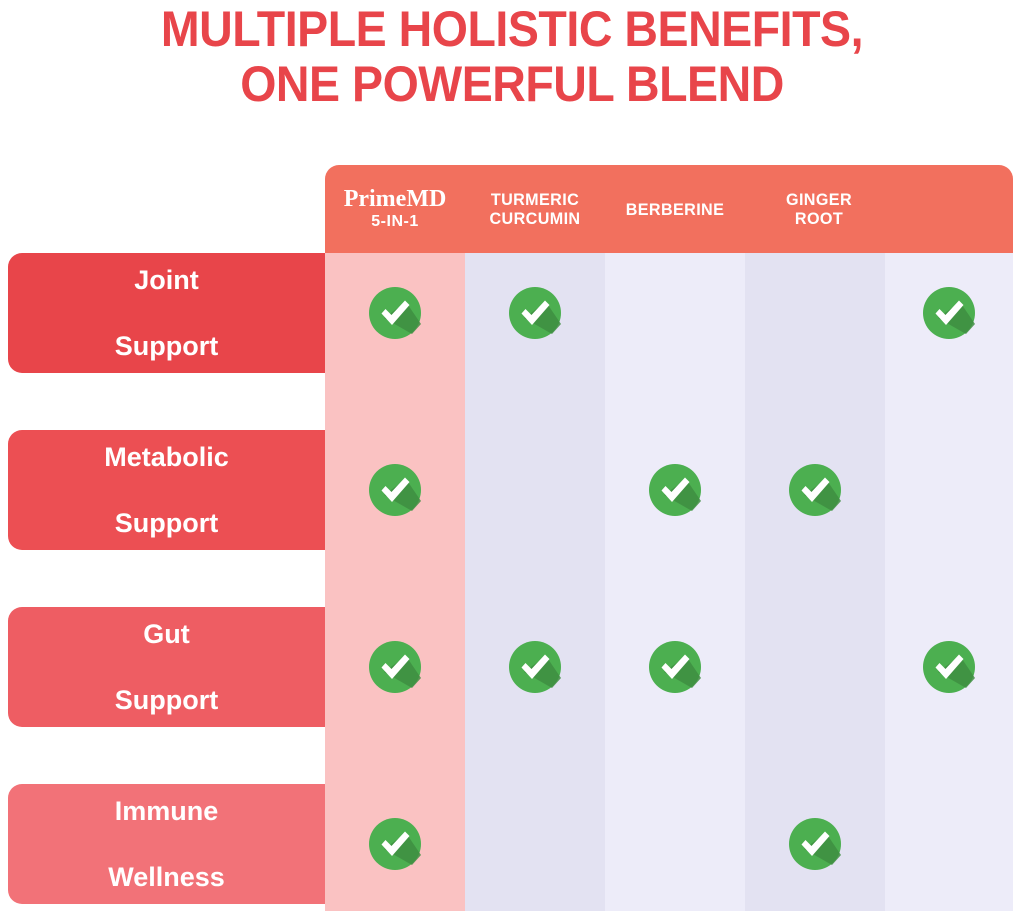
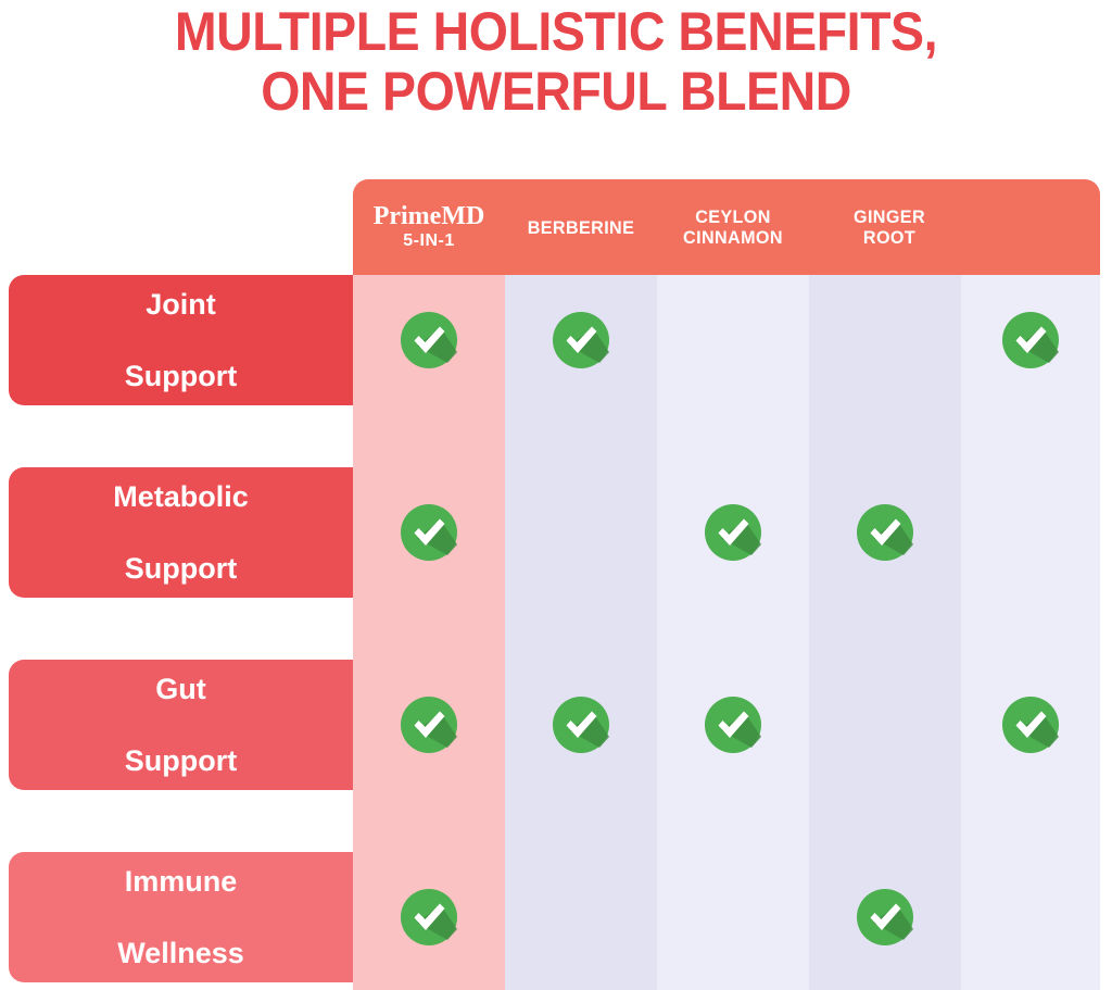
  MULTIPLE HOLISTIC BENEFITS,
  ONE POWERFUL BLEND
  PrimeMD
  5-IN-1
- TURMERIC
- CURCUMIN
  BERBERINE
+ CEYLON
+ CINNAMON
  GINGER
  ROOT
  Joint
  Support
  Metabolic
  Support
  Gut
  Support
  Immune
  Wellness
